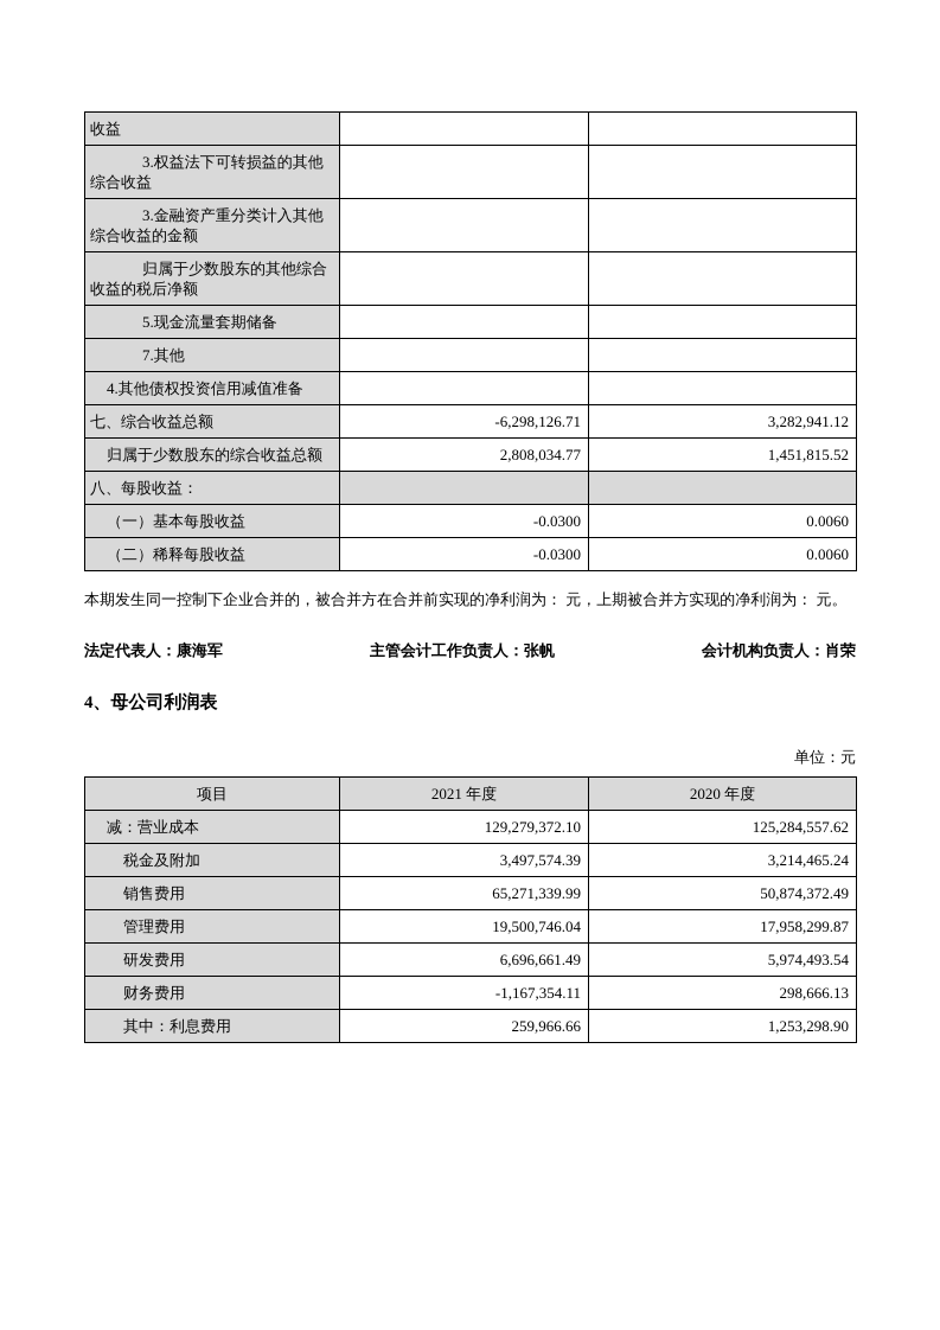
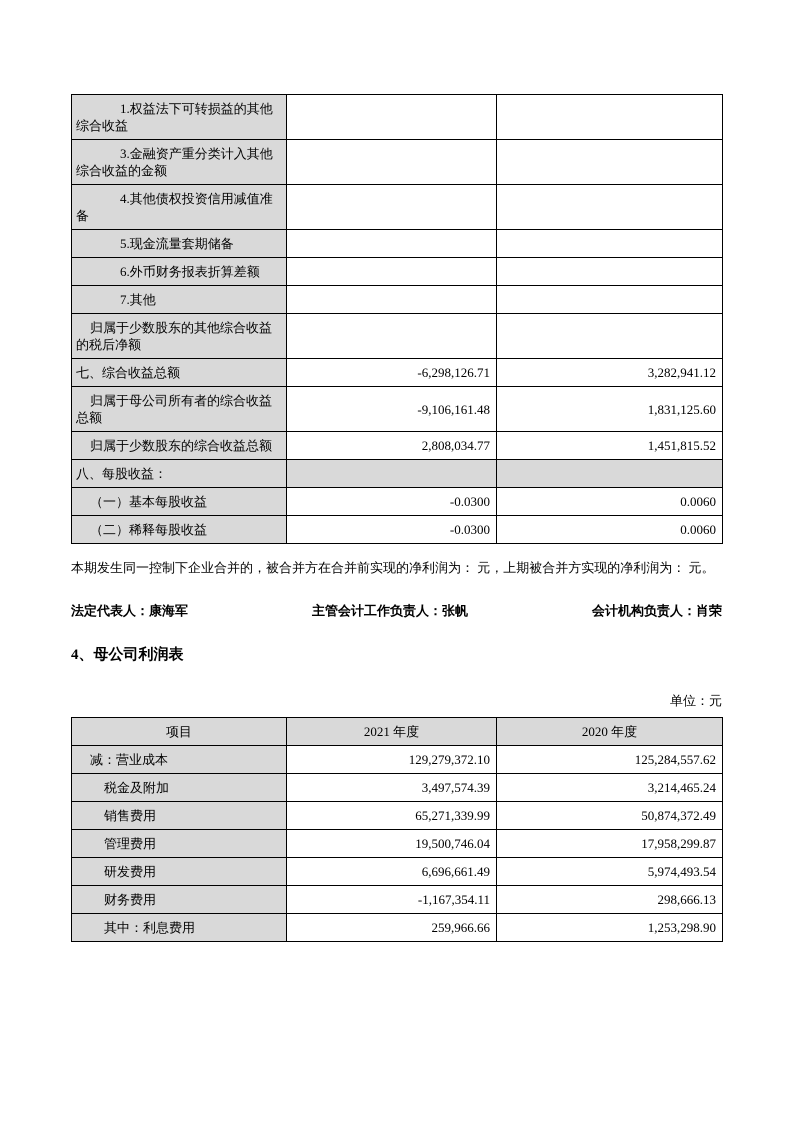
- 收益
- 3.权益法下可转损益的其他综合收益
+ 1.权益法下可转损益的其他综合收益
  3.金融资产重分类计入其他综合收益的金额
- 归属于少数股东的其他综合收益的税后净额
+ 4.其他债权投资信用减值准备
  5.现金流量套期储备
+ 6.外币财务报表折算差额
  7.其他
- 4.其他债权投资信用减值准备
+ 归属于少数股东的其他综合收益的税后净额
  七、综合收益总额	-6,298,126.71	3,282,941.12
+ 归属于母公司所有者的综合收益总额	-9,106,161.48	1,831,125.60
  归属于少数股东的综合收益总额	2,808,034.77	1,451,815.52
  八、每股收益：
  （一）基本每股收益	-0.0300	0.0060
  （二）稀释每股收益	-0.0300	0.0060
  本期发生同一控制下企业合并的，被合并方在合并前实现的净利润为： 元，上期被合并方实现的净利润为： 元。
  法定代表人：康海军
  主管会计工作负责人：张帆
  会计机构负责人：肖荣
  4、母公司利润表
  单位：元
  项目	2021 年度	2020 年度
  减：营业成本	129,279,372.10	125,284,557.62
  税金及附加	3,497,574.39	3,214,465.24
  销售费用	65,271,339.99	50,874,372.49
  管理费用	19,500,746.04	17,958,299.87
  研发费用	6,696,661.49	5,974,493.54
  财务费用	-1,167,354.11	298,666.13
  其中：利息费用	259,966.66	1,253,298.90
